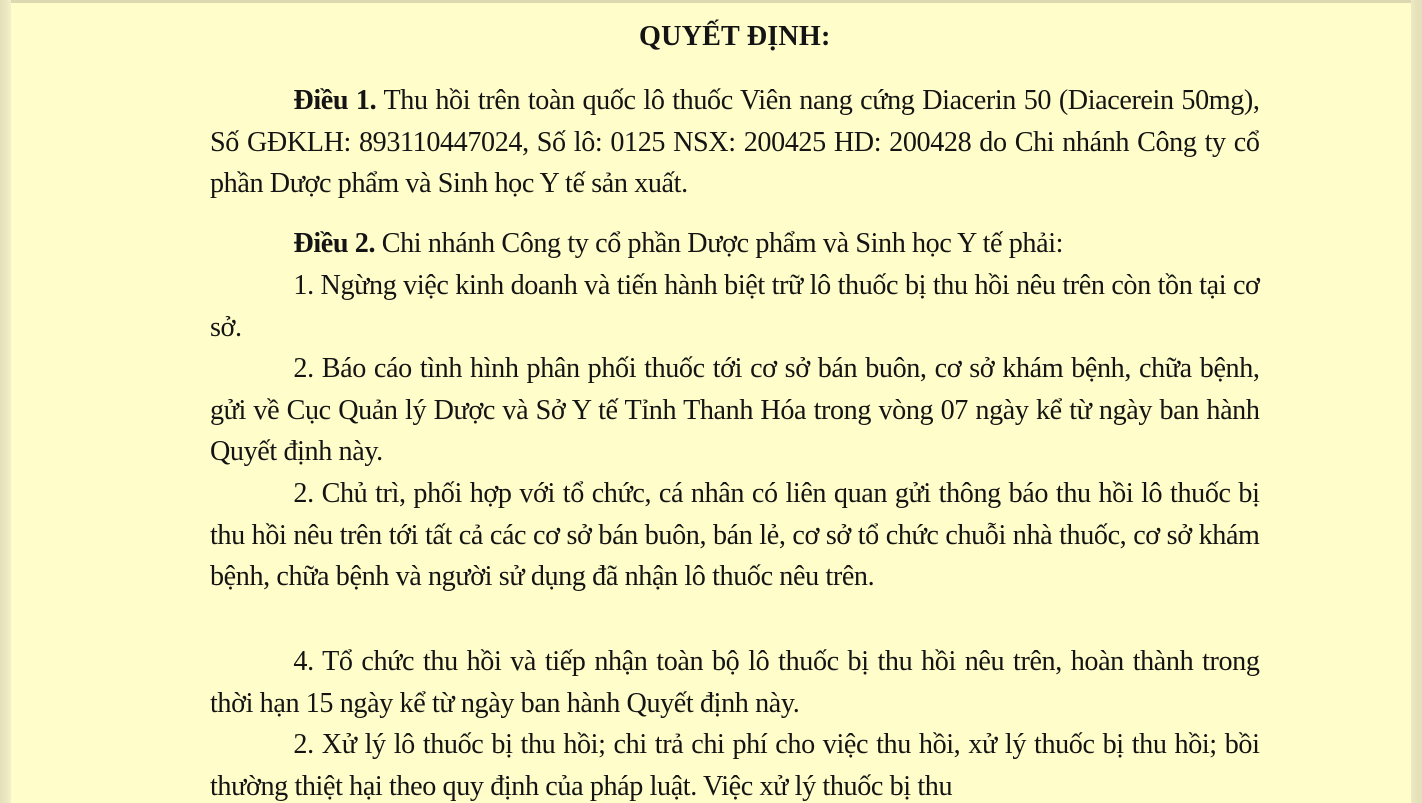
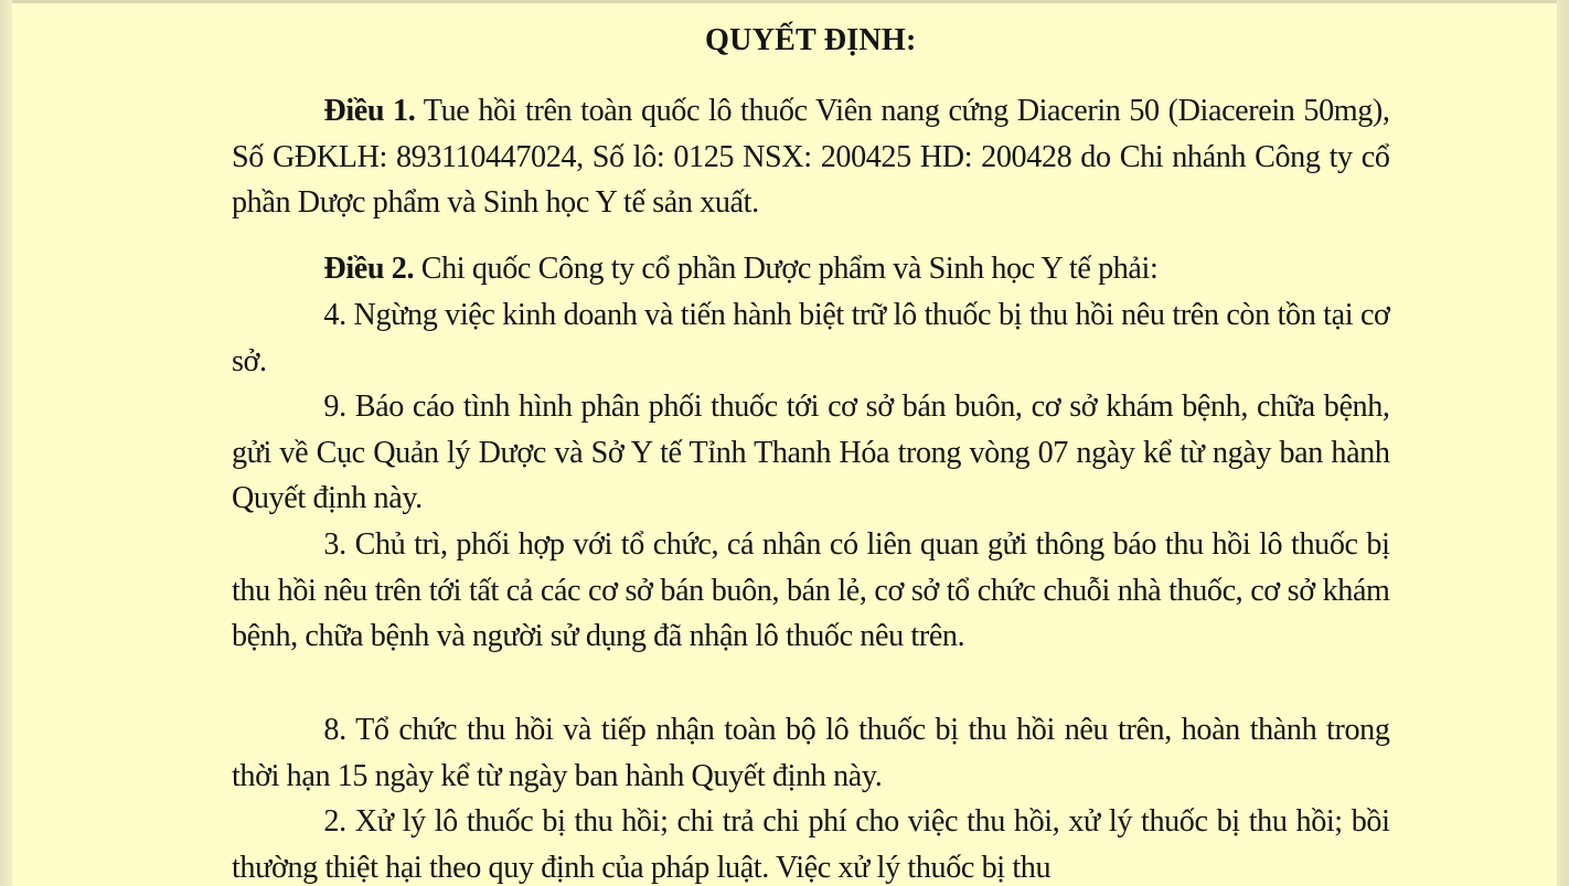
  QUYẾT ĐỊNH:
- Điều 1. Thu hồi trên toàn quốc lô thuốc Viên nang cứng Diacerin 50 (Diacerein 50mg), Số GĐKLH: 893110447024, Số lô: 0125 NSX: 200425 HD: 200428 do Chi nhánh Công ty cổ phần Dược phẩm và Sinh học Y tế sản xuất.
+ Điều 1. Tue hồi trên toàn quốc lô thuốc Viên nang cứng Diacerin 50 (Diacerein 50mg), Số GĐKLH: 893110447024, Số lô: 0125 NSX: 200425 HD: 200428 do Chi nhánh Công ty cổ phần Dược phẩm và Sinh học Y tế sản xuất.
- Điều 2. Chi nhánh Công ty cổ phần Dược phẩm và Sinh học Y tế phải:
+ Điều 2. Chi quốc Công ty cổ phần Dược phẩm và Sinh học Y tế phải:
- 1. Ngừng việc kinh doanh và tiến hành biệt trữ lô thuốc bị thu hồi nêu trên còn tồn tại cơ sở.
+ 4. Ngừng việc kinh doanh và tiến hành biệt trữ lô thuốc bị thu hồi nêu trên còn tồn tại cơ sở.
- 2. Báo cáo tình hình phân phối thuốc tới cơ sở bán buôn, cơ sở khám bệnh, chữa bệnh, gửi về Cục Quản lý Dược và Sở Y tế Tỉnh Thanh Hóa trong vòng 07 ngày kể từ ngày ban hành Quyết định này.
+ 9. Báo cáo tình hình phân phối thuốc tới cơ sở bán buôn, cơ sở khám bệnh, chữa bệnh, gửi về Cục Quản lý Dược và Sở Y tế Tỉnh Thanh Hóa trong vòng 07 ngày kể từ ngày ban hành Quyết định này.
- 2. Chủ trì, phối hợp với tổ chức, cá nhân có liên quan gửi thông báo thu hồi lô thuốc bị thu hồi nêu trên tới tất cả các cơ sở bán buôn, bán lẻ, cơ sở tổ chức chuỗi nhà thuốc, cơ sở khám bệnh, chữa bệnh và người sử dụng đã nhận lô thuốc nêu trên.
+ 3. Chủ trì, phối hợp với tổ chức, cá nhân có liên quan gửi thông báo thu hồi lô thuốc bị thu hồi nêu trên tới tất cả các cơ sở bán buôn, bán lẻ, cơ sở tổ chức chuỗi nhà thuốc, cơ sở khám bệnh, chữa bệnh và người sử dụng đã nhận lô thuốc nêu trên.
- 4. Tổ chức thu hồi và tiếp nhận toàn bộ lô thuốc bị thu hồi nêu trên, hoàn thành trong thời hạn 15 ngày kể từ ngày ban hành Quyết định này.
+ 8. Tổ chức thu hồi và tiếp nhận toàn bộ lô thuốc bị thu hồi nêu trên, hoàn thành trong thời hạn 15 ngày kể từ ngày ban hành Quyết định này.
  2. Xử lý lô thuốc bị thu hồi; chi trả chi phí cho việc thu hồi, xử lý thuốc bị thu hồi; bồi thường thiệt hại theo quy định của pháp luật. Việc xử lý thuốc bị thu
